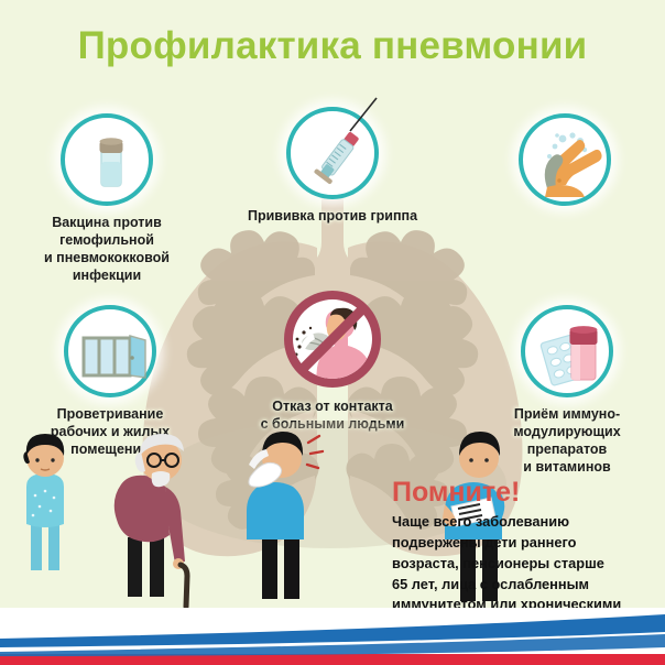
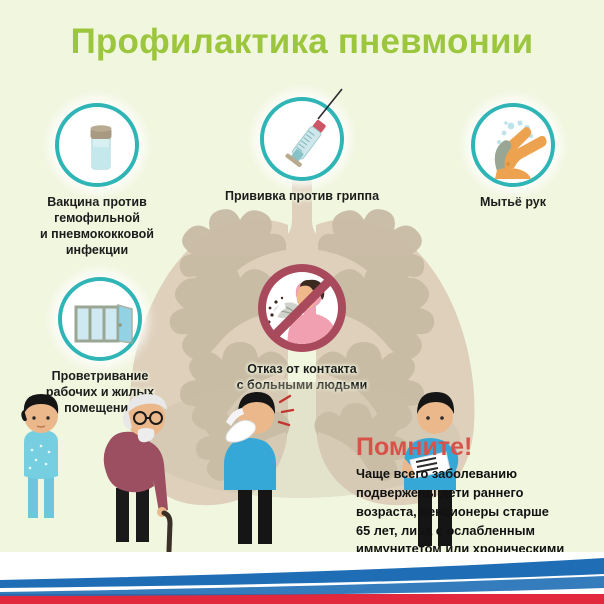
  Профилактика пневмонии
  Вакцина против
  гемофильной
  и пневмококковой
  инфекции
  Прививка против гриппа
+ Мытьё рук
  Проветривание
  рабочих и жилых
  помещени
  Отказ от контакта
  с больными людьми
- Приём иммуно-
- модулирующих
- препаратов
- и витаминов
  Помните!
  Чаще всего заболеванию
  подвержены дети раннего
  возраста, пенсионеры старше
  65 лет, лица с ослабленным
  иммунитетом или хроническими
